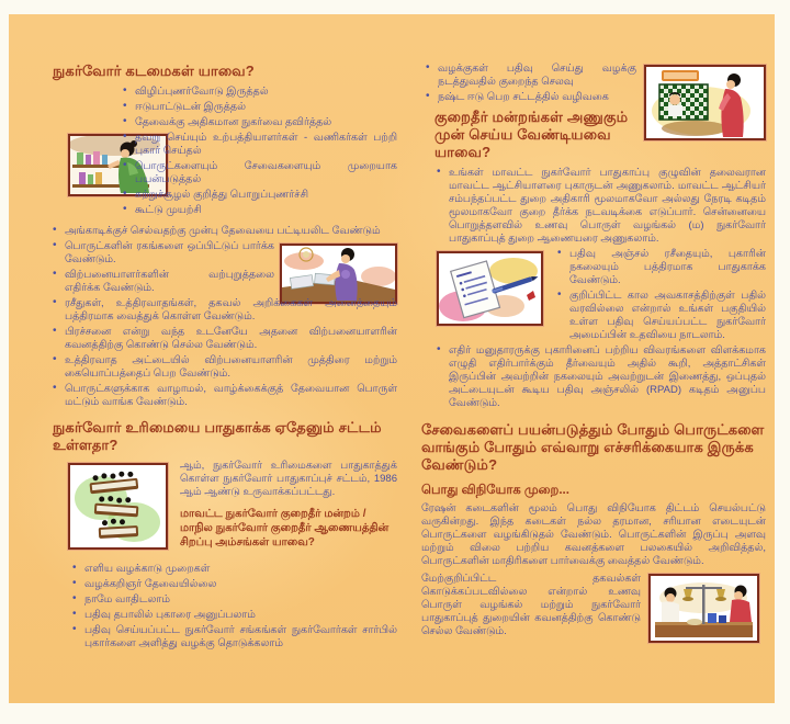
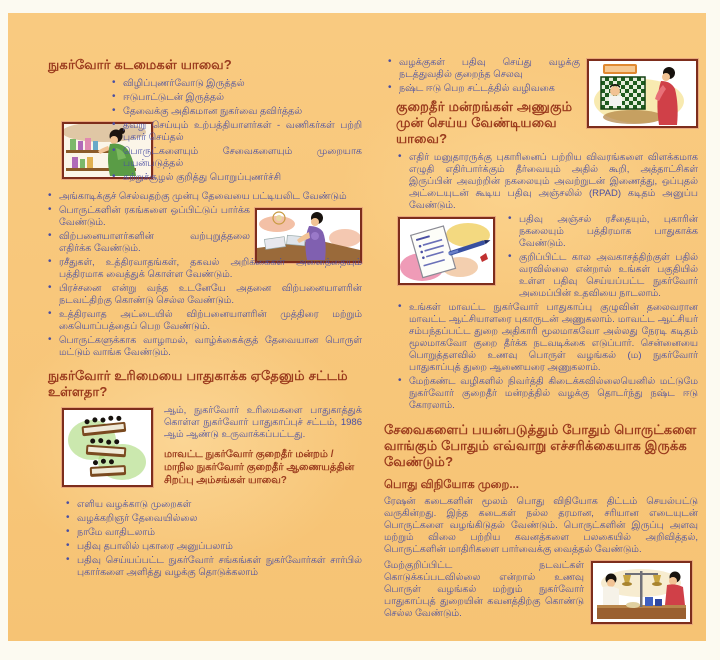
  நுகர்வோர் கடமைகள் யாவை?
  விழிப்புணர்வோடு இருத்தல்
  ஈடுபாட்டுடன் இருத்தல்
  தேவைக்கு அதிகமான நுகர்வை தவிர்த்தல்
  தவறு செய்யும் உற்பத்தியாளர்கள் - வணிகர்கள் பற்றி புகார் செய்தல்
  பொருட்களையும் சேவைகளையும் முறையாக பயன்படுத்தல்
  சுற்றுச்சூழல் குறித்து பொறுப்புணர்ச்சி
- கூட்டு முயற்சி
  அங்காடிக்குச் செல்வதற்கு முன்பு தேவையை பட்டியலிட வேண்டும்
  பொருட்களின் ரகங்களை ஒப்பிட்டுப் பார்க்க வேண்டும்.
  விற்பனையாளர்களின் வற்புறுத்தலை எதிர்க்க வேண்டும்.
  ரசீதுகள், உத்திரவாதங்கள், தகவல் அறிக்கைகள் அனைத்தையும் பத்திரமாக வைத்துக் கொள்ள வேண்டும்.
- பிரச்சனை என்று வந்த உடனேயே அதனை விற்பனையாளரின் கவனத்திற்கு கொண்டு செல்ல வேண்டும்.
+ பிரச்சனை என்று வந்த உடனேயே அதனை விற்பனையாளரின் நடவட்திற்கு கொண்டு செல்ல வேண்டும்.
  உத்திரவாத அட்டையில் விற்பனையாளரின் முத்திரை மற்றும் கையொப்பத்தைப் பெற வேண்டும்.
  பொருட்களுக்காக வாழாமல், வாழ்க்கைக்குத் தேவையான பொருள் மட்டும் வாங்க வேண்டும்.
  நுகர்வோர் உரிமையை பாதுகாக்க ஏதேனும் சட்டம் உள்ளதா?
  ஆம், நுகர்வோர் உரிமைகளை பாதுகாத்துக் கொள்ள நுகர்வோர் பாதுகாப்புச் சட்டம், 1986 ஆம் ஆண்டு உருவாக்கப்பட்டது.
  மாவட்ட நுகர்வோர் குறைதீர் மன்றம் / மாநில நுகர்வோர் குறைதீர் ஆணையத்தின் சிறப்பு அம்சங்கள் யாவை?
  எளிய வழக்காடு முறைகள்
  வழக்கறிஞர் தேவையில்லை
  நாமே வாதிடலாம்
  பதிவு தபாலில் புகாரை அனுப்பலாம்
  பதிவு செய்யப்பட்ட நுகர்வோர் சங்கங்கள் நுகர்வோர்கள் சார்பில் புகார்களை அளித்து வழக்கு தொடுக்கலாம்
  வழக்குகள் பதிவு செய்து வழக்கு நடத்துவதில் குறைந்த செலவு
  நஷ்ட ஈடு பெற சட்டத்தில் வழிவகை
  குறைதீர் மன்றங்கள் அணுகும் முன் செய்ய வேண்டியவை யாவை?
- உங்கள் மாவட்ட நுகர்வோர் பாதுகாப்பு குழுவின் தலைவரான மாவட்ட ஆட்சியாளரை புகாருடன் அணுகலாம். மாவட்ட ஆட்சியர் சம்பந்தப்பட்ட துறை அதிகாரி மூலமாகவோ அல்லது நேரடி கடிதம் மூலமாகவோ குறை தீர்க்க நடவடிக்கை எடுப்பார். சென்னையை பொறுத்தளவில் உணவு பொருள் வழங்கல் (ம) நுகர்வோர் பாதுகாப்புத் துறை ஆணையரை அணுகலாம்.
+ எதிர் மனுதாரருக்கு புகாரினைப் பற்றிய விவரங்களை விளக்கமாக எழுதி எதிர்பார்க்கும் தீர்வையும் அதில் கூறி, அத்தாட்சிகள் இருப்பின் அவற்றின் நகலையும் அவற்றுடன் இணைத்து, ஒப்புதல் அட்டையுடன் கூடிய பதிவு அஞ்சலில் (RPAD) கடிதம் அனுப்ப வேண்டும்.
  பதிவு அஞ்சல் ரசீதையும், புகாரின் நகலையும் பத்திரமாக பாதுகாக்க வேண்டும்.
  குறிப்பிட்ட கால அவகாசத்திற்குள் பதில் வரவில்லை என்றால் உங்கள் பகுதியில் உள்ள பதிவு செய்யப்பட்ட நுகர்வோர் அமைப்பின் உதவியை நாடலாம்.
- எதிர் மனுதாரருக்கு புகாரினைப் பற்றிய விவரங்களை விளக்கமாக எழுதி எதிர்பார்க்கும் தீர்வையும் அதில் கூறி, அத்தாட்சிகள் இருப்பின் அவற்றின் நகலையும் அவற்றுடன் இணைத்து, ஒப்புதல் அட்டையுடன் கூடிய பதிவு அஞ்சலில் (RPAD) கடிதம் அனுப்ப வேண்டும்.
+ உங்கள் மாவட்ட நுகர்வோர் பாதுகாப்பு குழுவின் தலைவரான மாவட்ட ஆட்சியாளரை புகாருடன் அணுகலாம். மாவட்ட ஆட்சியர் சம்பந்தப்பட்ட துறை அதிகாரி மூலமாகவோ அல்லது நேரடி கடிதம் மூலமாகவோ குறை தீர்க்க நடவடிக்கை எடுப்பார். சென்னையை பொறுத்தளவில் உணவு பொருள் வழங்கல் (ம) நுகர்வோர் பாதுகாப்புத் துறை ஆணையரை அணுகலாம்.
+ மேற்கண்ட வழிகளில் நிவர்த்தி கிடைக்கவில்லையெனில் மட்டுமே நுகர்வோர் குறைதீர் மன்றத்தில் வழக்கு தொடர்ந்து நஷ்ட ஈடு கோரலாம்.
  சேவைகளைப் பயன்படுத்தும் போதும் பொருட்களை வாங்கும் போதும் எவ்வாறு எச்சரிக்கையாக இருக்க வேண்டும்?
  பொது விநியோக முறை...
  ரேஷன் கடைகளின் மூலம் பொது விநியோக திட்டம் செயல்பட்டு வருகின்றது. இந்த கடைகள் நல்ல தரமான, சரியான எடையுடன் பொருட்களை வழங்கிடுதல் வேண்டும். பொருட்களின் இருப்பு அளவு மற்றும் விலை பற்றிய கவனத்களை பலகையில் அறிவித்தல், பொருட்களின் மாதிரிகளை பார்வைக்கு வைத்தல் வேண்டும்.
- மேற்குறிப்பிட்ட தகவல்கள் கொடுக்கப்படவில்லை என்றால் உணவு பொருள் வழங்கல் மற்றும் நுகர்வோர் பாதுகாப்புத் துறையின் கவனத்திற்கு கொண்டு செல்ல வேண்டும்.
+ மேற்குறிப்பிட்ட நடவட்கள் கொடுக்கப்படவில்லை என்றால் உணவு பொருள் வழங்கல் மற்றும் நுகர்வோர் பாதுகாப்புத் துறையின் கவனத்திற்கு கொண்டு செல்ல வேண்டும்.
